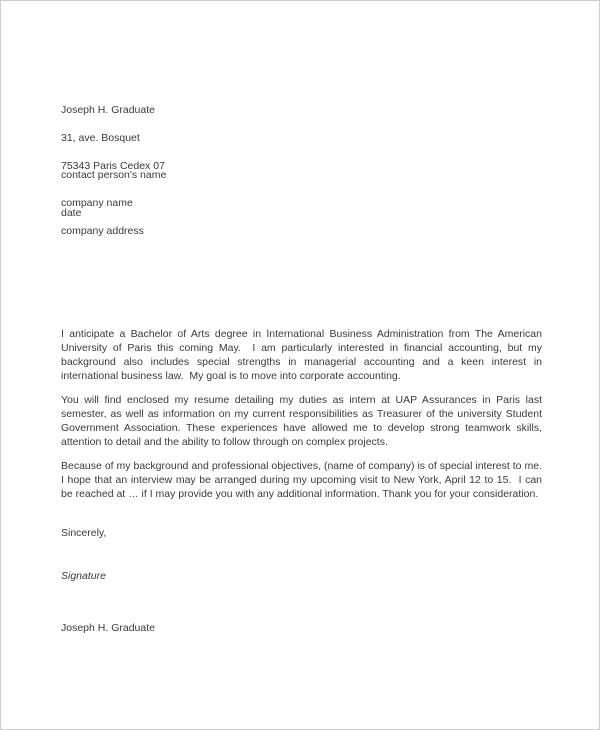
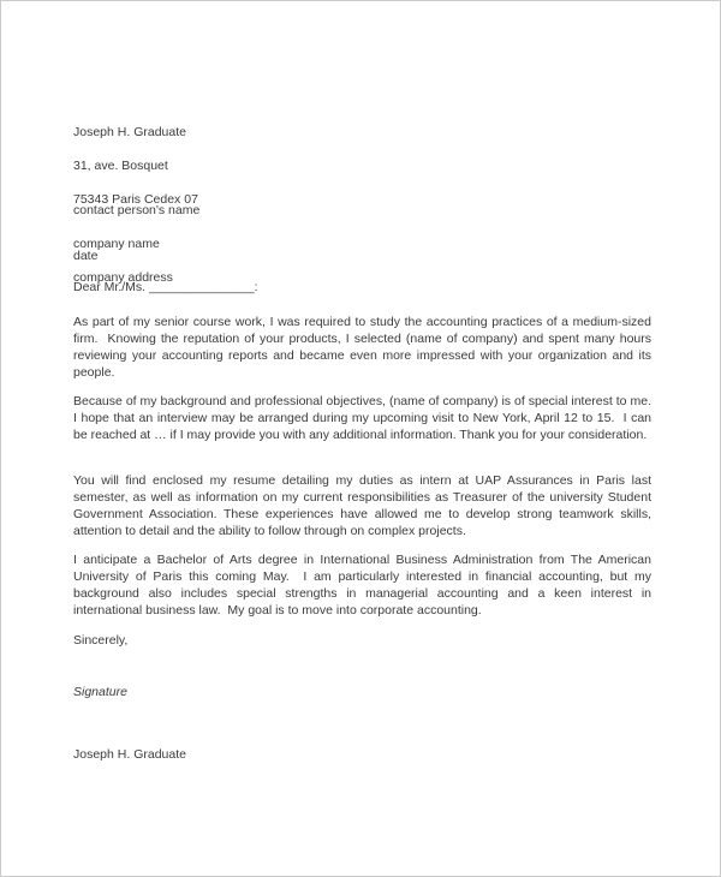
  Joseph H. Graduate
  31, ave. Bosquet
  75343 Paris Cedex 07
  contact person's name
  company name
  company address
  date
+ Dear Mr./Ms. _______________:
+ As part of my senior course work, I was required to study the accounting practices of a medium-sized firm. Knowing the reputation of your products, I selected (name of company) and spent many hours reviewing your accounting reports and became even more impressed with your organization and its people.
- I anticipate a Bachelor of Arts degree in International Business Administration from The American University of Paris this coming May. I am particularly interested in financial accounting, but my background also includes special strengths in managerial accounting and a keen interest in international business law. My goal is to move into corporate accounting.
+ Because of my background and professional objectives, (name of company) is of special interest to me. I hope that an interview may be arranged during my upcoming visit to New York, April 12 to 15. I can be reached at … if I may provide you with any additional information. Thank you for your consideration.
  You will find enclosed my resume detailing my duties as intern at UAP Assurances in Paris last semester, as well as information on my current responsibilities as Treasurer of the university Student Government Association. These experiences have allowed me to develop strong teamwork skills, attention to detail and the ability to follow through on complex projects.
- Because of my background and professional objectives, (name of company) is of special interest to me. I hope that an interview may be arranged during my upcoming visit to New York, April 12 to 15. I can be reached at … if I may provide you with any additional information. Thank you for your consideration.
+ I anticipate a Bachelor of Arts degree in International Business Administration from The American University of Paris this coming May. I am particularly interested in financial accounting, but my background also includes special strengths in managerial accounting and a keen interest in international business law. My goal is to move into corporate accounting.
  Sincerely,
  Signature
  Joseph H. Graduate
